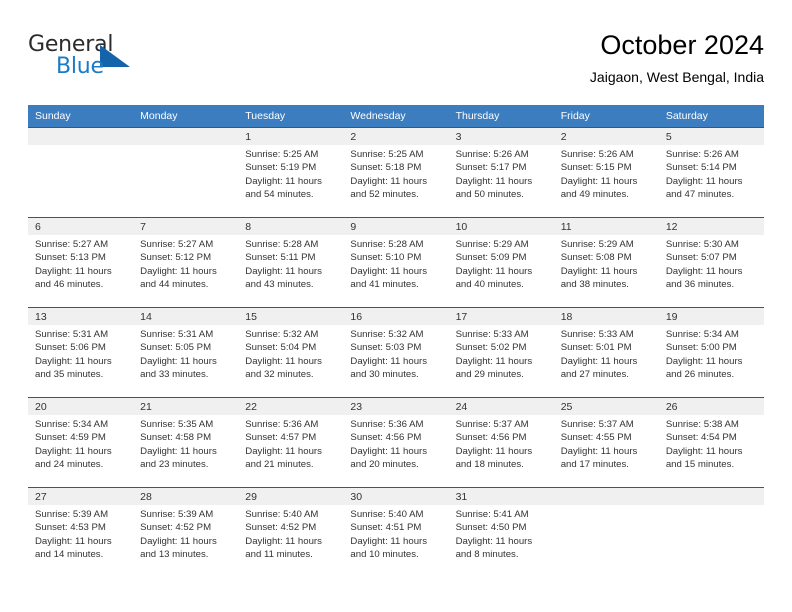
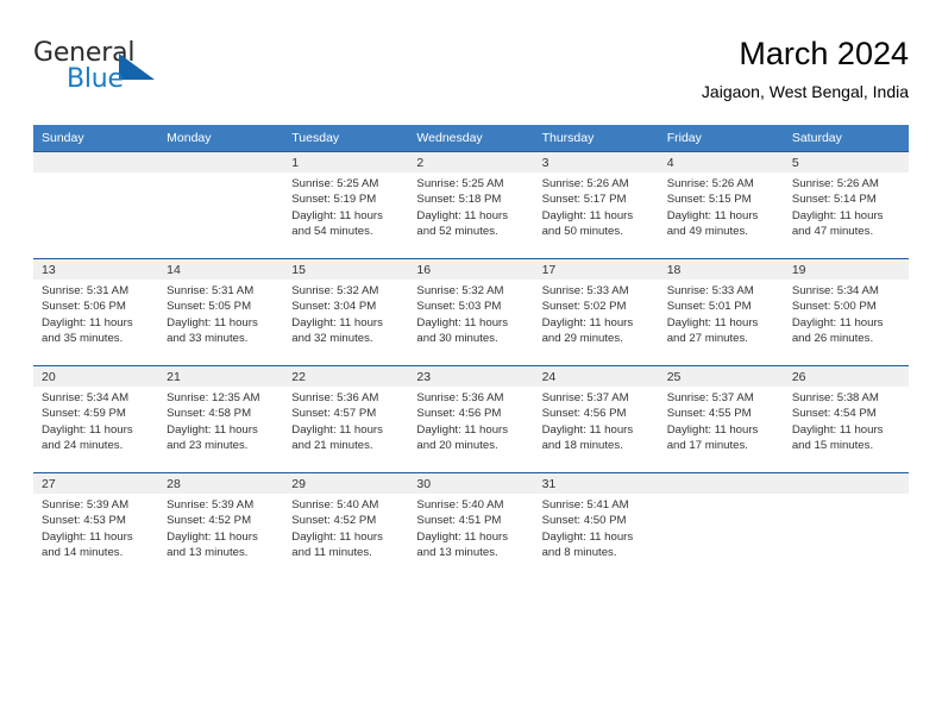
  General
  Blue
- October 2024
+ March 2024
  Jaigaon, West Bengal, India
  Sunday	Monday	Tuesday	Wednesday	Thursday	Friday	Saturday
- 		1Sunrise: 5:25 AMSunset: 5:19 PMDaylight: 11 hoursand 54 minutes.	2Sunrise: 5:25 AMSunset: 5:18 PMDaylight: 11 hoursand 52 minutes.	3Sunrise: 5:26 AMSunset: 5:17 PMDaylight: 11 hoursand 50 minutes.	2Sunrise: 5:26 AMSunset: 5:15 PMDaylight: 11 hoursand 49 minutes.	5Sunrise: 5:26 AMSunset: 5:14 PMDaylight: 11 hoursand 47 minutes.
+ 		1Sunrise: 5:25 AMSunset: 5:19 PMDaylight: 11 hoursand 54 minutes.	2Sunrise: 5:25 AMSunset: 5:18 PMDaylight: 11 hoursand 52 minutes.	3Sunrise: 5:26 AMSunset: 5:17 PMDaylight: 11 hoursand 50 minutes.	4Sunrise: 5:26 AMSunset: 5:15 PMDaylight: 11 hoursand 49 minutes.	5Sunrise: 5:26 AMSunset: 5:14 PMDaylight: 11 hoursand 47 minutes.
- 6Sunrise: 5:27 AMSunset: 5:13 PMDaylight: 11 hoursand 46 minutes.	7Sunrise: 5:27 AMSunset: 5:12 PMDaylight: 11 hoursand 44 minutes.	8Sunrise: 5:28 AMSunset: 5:11 PMDaylight: 11 hoursand 43 minutes.	9Sunrise: 5:28 AMSunset: 5:10 PMDaylight: 11 hoursand 41 minutes.	10Sunrise: 5:29 AMSunset: 5:09 PMDaylight: 11 hoursand 40 minutes.	11Sunrise: 5:29 AMSunset: 5:08 PMDaylight: 11 hoursand 38 minutes.	12Sunrise: 5:30 AMSunset: 5:07 PMDaylight: 11 hoursand 36 minutes.
- 13Sunrise: 5:31 AMSunset: 5:06 PMDaylight: 11 hoursand 35 minutes.	14Sunrise: 5:31 AMSunset: 5:05 PMDaylight: 11 hoursand 33 minutes.	15Sunrise: 5:32 AMSunset: 5:04 PMDaylight: 11 hoursand 32 minutes.	16Sunrise: 5:32 AMSunset: 5:03 PMDaylight: 11 hoursand 30 minutes.	17Sunrise: 5:33 AMSunset: 5:02 PMDaylight: 11 hoursand 29 minutes.	18Sunrise: 5:33 AMSunset: 5:01 PMDaylight: 11 hoursand 27 minutes.	19Sunrise: 5:34 AMSunset: 5:00 PMDaylight: 11 hoursand 26 minutes.
+ 13Sunrise: 5:31 AMSunset: 5:06 PMDaylight: 11 hoursand 35 minutes.	14Sunrise: 5:31 AMSunset: 5:05 PMDaylight: 11 hoursand 33 minutes.	15Sunrise: 5:32 AMSunset: 3:04 PMDaylight: 11 hoursand 32 minutes.	16Sunrise: 5:32 AMSunset: 5:03 PMDaylight: 11 hoursand 30 minutes.	17Sunrise: 5:33 AMSunset: 5:02 PMDaylight: 11 hoursand 29 minutes.	18Sunrise: 5:33 AMSunset: 5:01 PMDaylight: 11 hoursand 27 minutes.	19Sunrise: 5:34 AMSunset: 5:00 PMDaylight: 11 hoursand 26 minutes.
- 20Sunrise: 5:34 AMSunset: 4:59 PMDaylight: 11 hoursand 24 minutes.	21Sunrise: 5:35 AMSunset: 4:58 PMDaylight: 11 hoursand 23 minutes.	22Sunrise: 5:36 AMSunset: 4:57 PMDaylight: 11 hoursand 21 minutes.	23Sunrise: 5:36 AMSunset: 4:56 PMDaylight: 11 hoursand 20 minutes.	24Sunrise: 5:37 AMSunset: 4:56 PMDaylight: 11 hoursand 18 minutes.	25Sunrise: 5:37 AMSunset: 4:55 PMDaylight: 11 hoursand 17 minutes.	26Sunrise: 5:38 AMSunset: 4:54 PMDaylight: 11 hoursand 15 minutes.
+ 20Sunrise: 5:34 AMSunset: 4:59 PMDaylight: 11 hoursand 24 minutes.	21Sunrise: 12:35 AMSunset: 4:58 PMDaylight: 11 hoursand 23 minutes.	22Sunrise: 5:36 AMSunset: 4:57 PMDaylight: 11 hoursand 21 minutes.	23Sunrise: 5:36 AMSunset: 4:56 PMDaylight: 11 hoursand 20 minutes.	24Sunrise: 5:37 AMSunset: 4:56 PMDaylight: 11 hoursand 18 minutes.	25Sunrise: 5:37 AMSunset: 4:55 PMDaylight: 11 hoursand 17 minutes.	26Sunrise: 5:38 AMSunset: 4:54 PMDaylight: 11 hoursand 15 minutes.
- 27Sunrise: 5:39 AMSunset: 4:53 PMDaylight: 11 hoursand 14 minutes.	28Sunrise: 5:39 AMSunset: 4:52 PMDaylight: 11 hoursand 13 minutes.	29Sunrise: 5:40 AMSunset: 4:52 PMDaylight: 11 hoursand 11 minutes.	30Sunrise: 5:40 AMSunset: 4:51 PMDaylight: 11 hoursand 10 minutes.	31Sunrise: 5:41 AMSunset: 4:50 PMDaylight: 11 hoursand 8 minutes.
+ 27Sunrise: 5:39 AMSunset: 4:53 PMDaylight: 11 hoursand 14 minutes.	28Sunrise: 5:39 AMSunset: 4:52 PMDaylight: 11 hoursand 13 minutes.	29Sunrise: 5:40 AMSunset: 4:52 PMDaylight: 11 hoursand 11 minutes.	30Sunrise: 5:40 AMSunset: 4:51 PMDaylight: 11 hoursand 13 minutes.	31Sunrise: 5:41 AMSunset: 4:50 PMDaylight: 11 hoursand 8 minutes.
